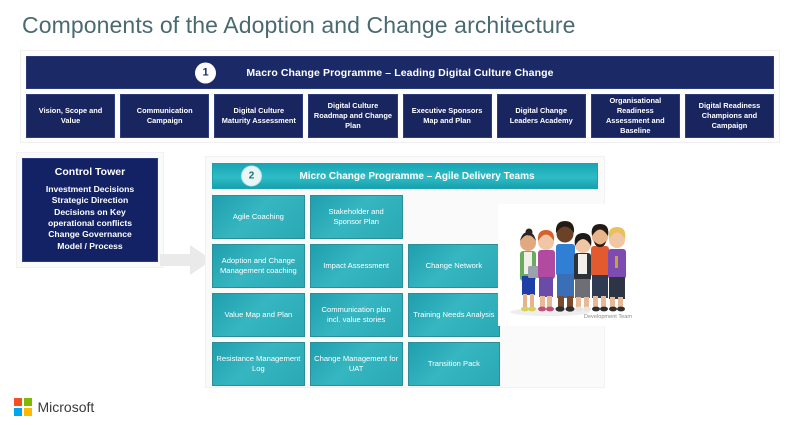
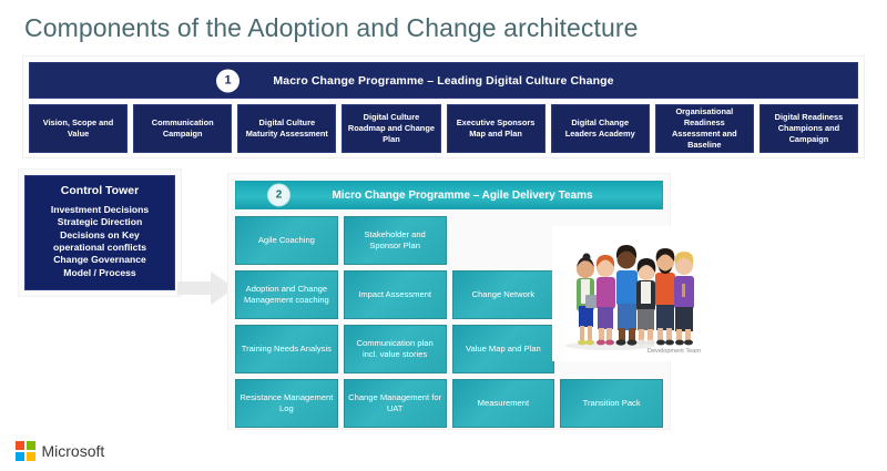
  Components of the Adoption and Change architecture
  1
  Macro Change Programme – Leading Digital Culture Change
  Vision, Scope and Value
  Communication Campaign
  Digital Culture Maturity Assessment
  Digital Culture Roadmap and Change Plan
  Executive Sponsors Map and Plan
  Digital Change Leaders Academy
  Organisational Readiness Assessment and Baseline
  Digital Readiness Champions and Campaign
  Control Tower
  Investment Decisions
  Strategic Direction
  Decisions on Key
  operational conflicts
  Change Governance
  Model / Process
  2
  Micro Change Programme – Agile Delivery Teams
  Agile Coaching
  Stakeholder and Sponsor Plan
  Adoption and Change Management coaching
  Impact Assessment
  Change Network
- Value Map and Plan
+ Training Needs Analysis
  Communication plan incl. value stories
- Training Needs Analysis
+ Value Map and Plan
  Resistance Management Log
  Change Management for UAT
+ Measurement
  Transition Pack
  Microsoft
